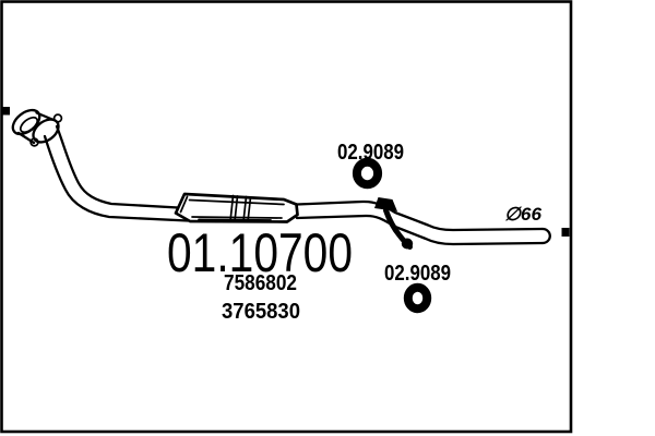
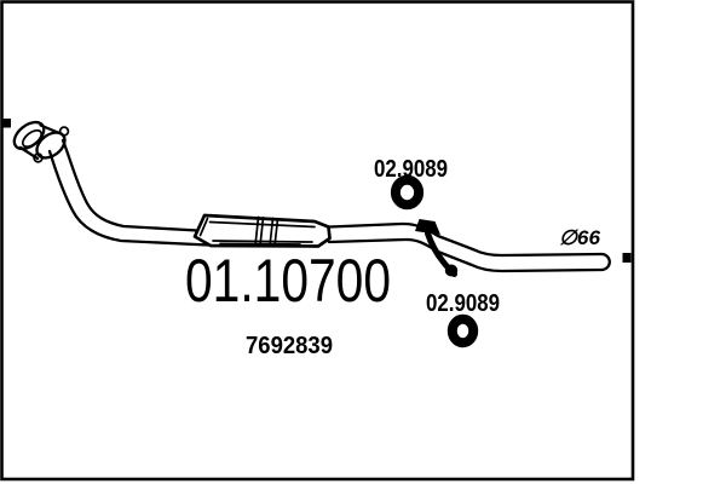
  02.9089
  02.9089
  01.10700
- 7586802
- 3765830
+ 7692839
  ∅66
